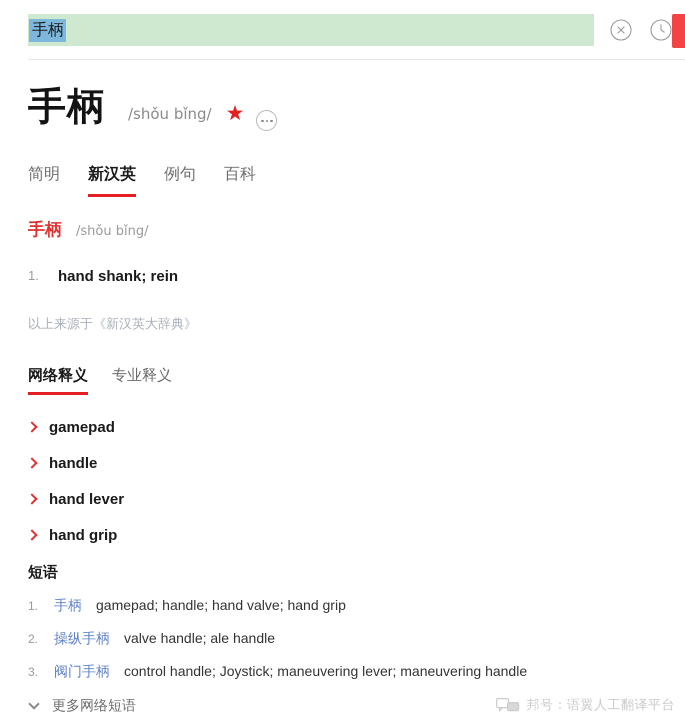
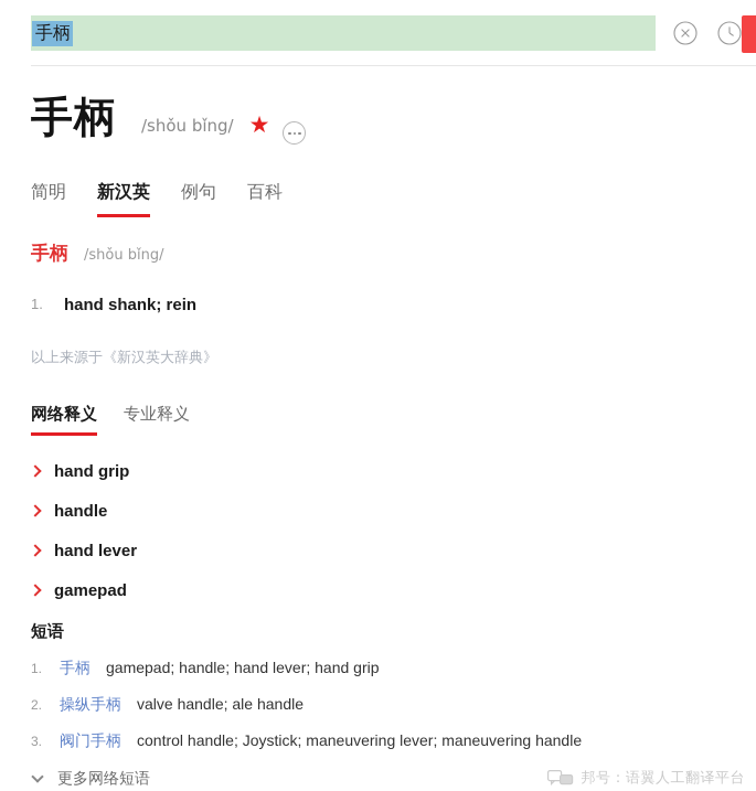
  手柄
  手柄
  /shǒu bǐng/
  ★
  简明
  新汉英
  例句
  百科
  手柄
  /shǒu bǐng/
  1.
  hand shank; rein
  以上来源于《新汉英大辞典》
  网络释义
  专业释义
- gamepad
+ hand grip
  handle
  hand lever
- hand grip
+ gamepad
  短语
  1.
  手柄
- gamepad; handle; hand valve; hand grip
+ gamepad; handle; hand lever; hand grip
  2.
  操纵手柄
  valve handle; ale handle
  3.
  阀门手柄
  control handle; Joystick; maneuvering lever; maneuvering handle
  更多网络短语
  邦号：语翼人工翻译平台
